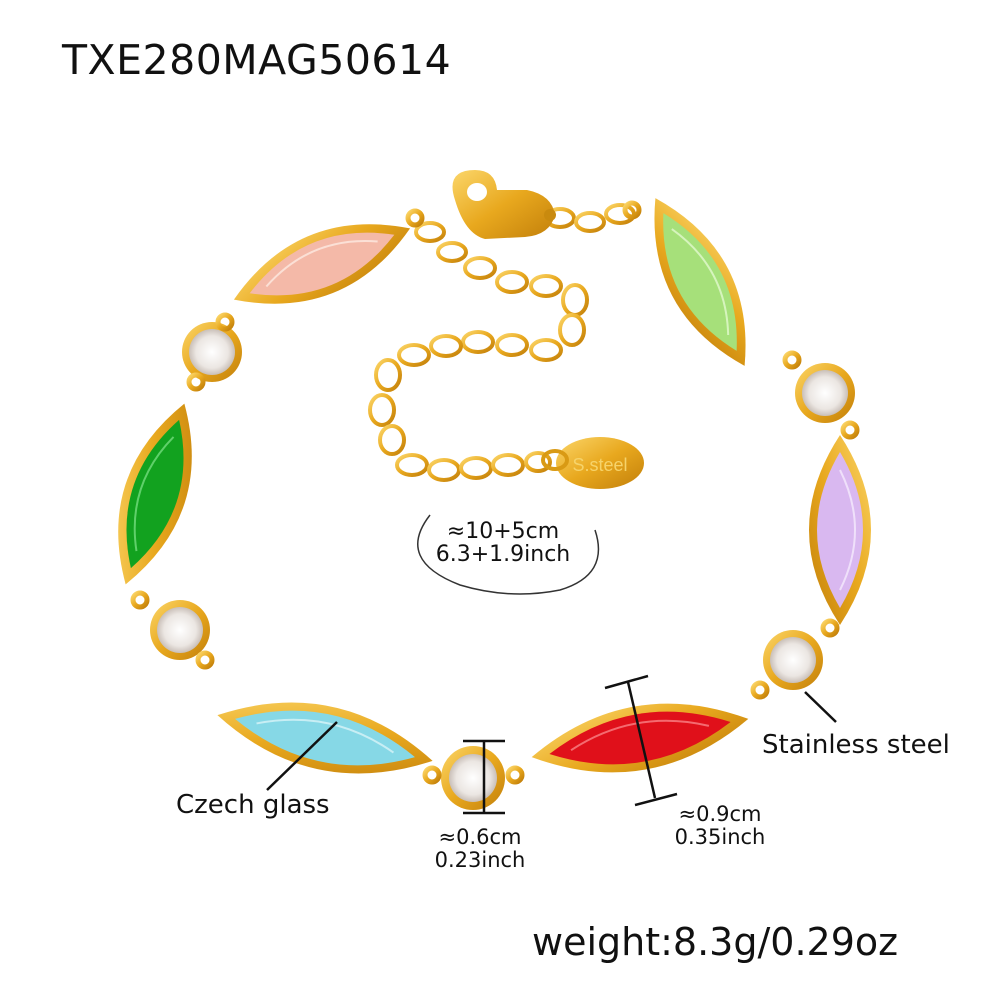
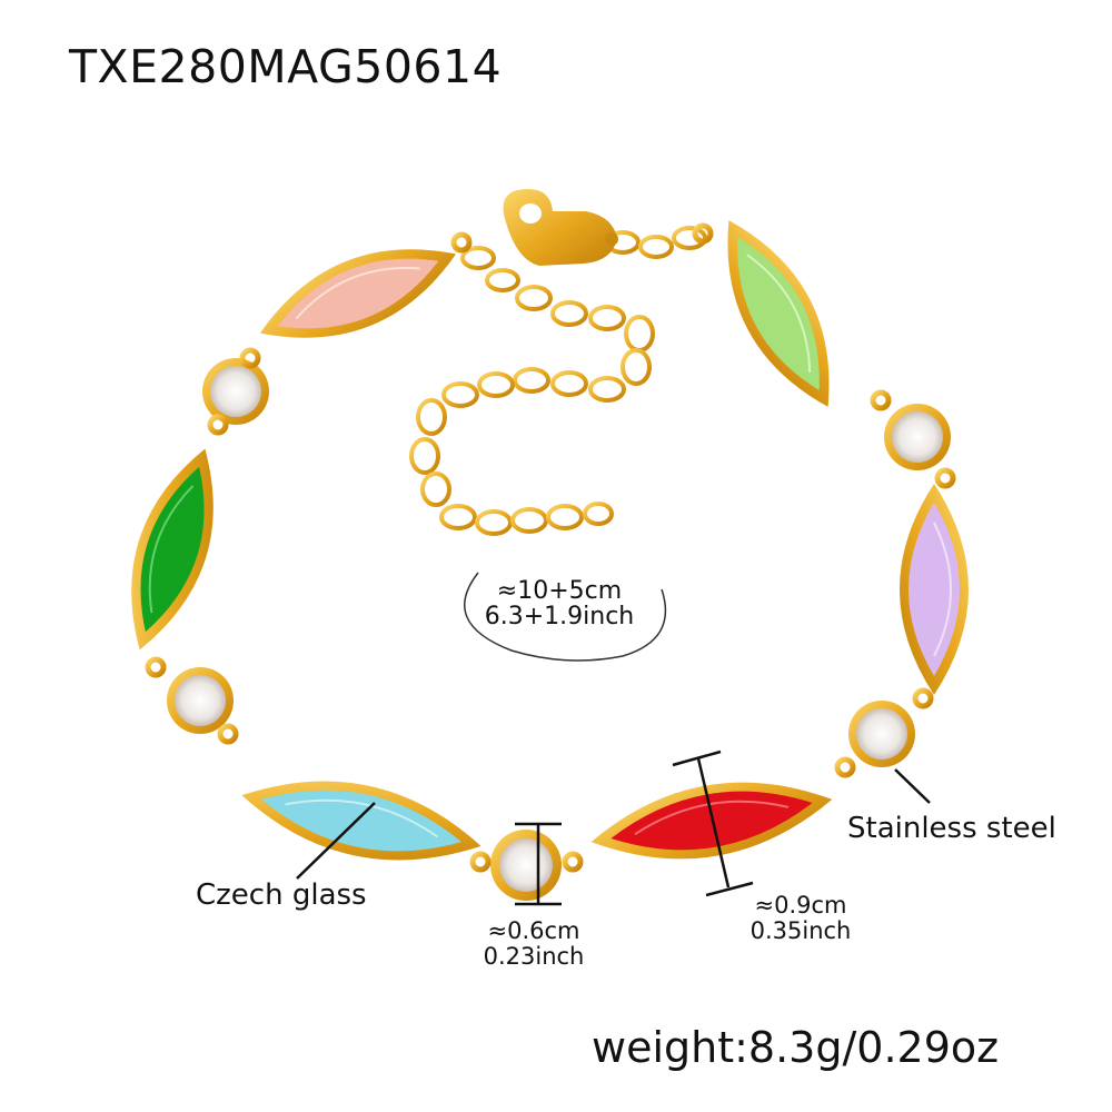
- S.steel
  TXE280MAG50614
  ≈10+5cm
  6.3+1.9inch
  Czech glass
  Stainless steel
  ≈0.6cm
  0.23inch
  ≈0.9cm
  0.35inch
  weight:8.3g/0.29oz
